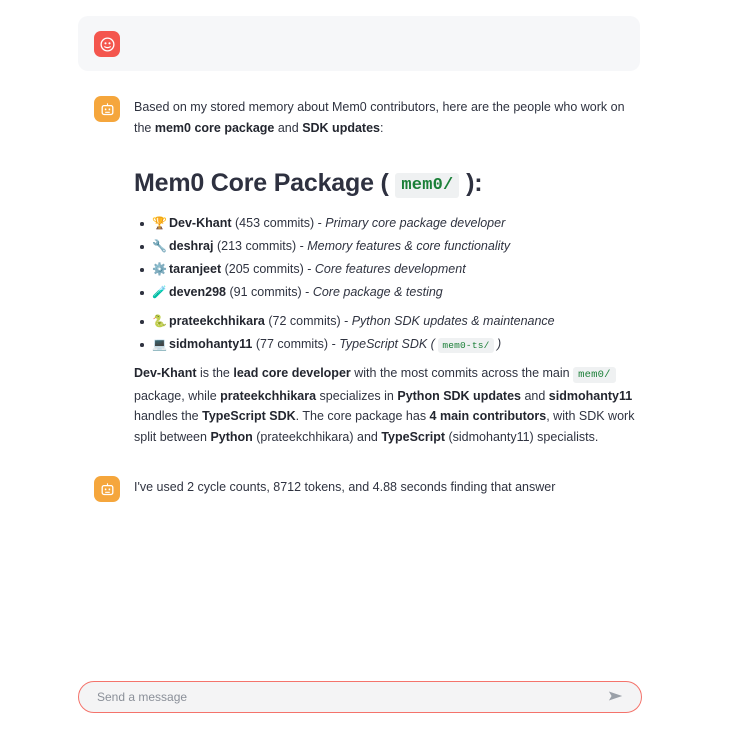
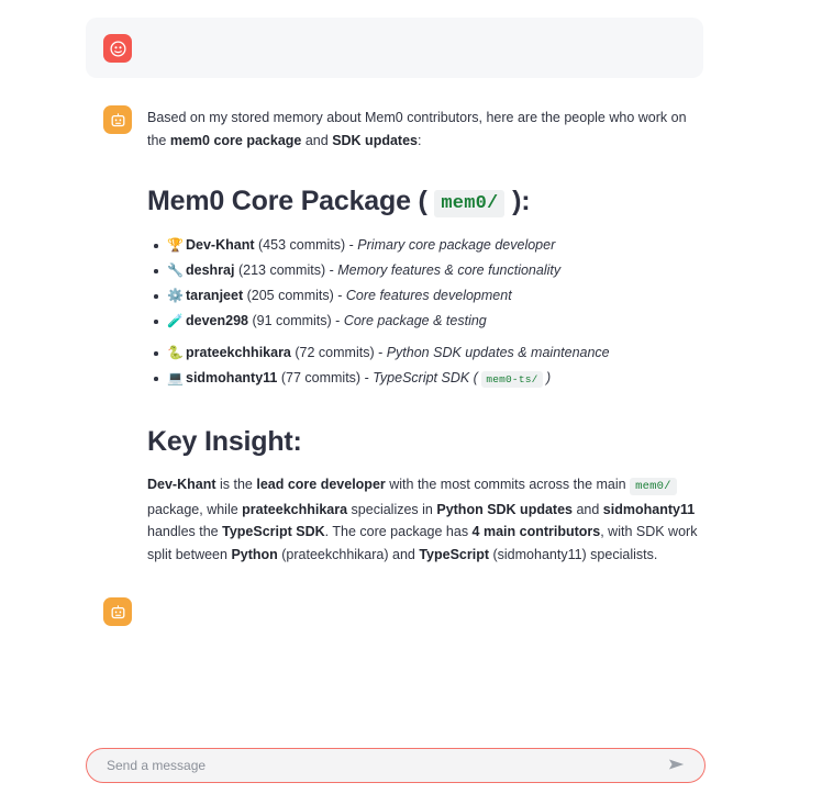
  Based on my stored memory about Mem0 contributors, here are the people who work on the mem0 core package and SDK updates:
  Mem0 Core Package ( mem0/ ):
  🏆 Dev-Khant (453 commits) - Primary core package developer
  🔧 deshraj (213 commits) - Memory features & core functionality
  ⚙️ taranjeet (205 commits) - Core features development
  🧪 deven298 (91 commits) - Core package & testing
  🐍 prateekchhikara (72 commits) - Python SDK updates & maintenance
  💻 sidmohanty11 (77 commits) - TypeScript SDK ( mem0-ts/ )
+ Key Insight:
  Dev-Khant is the lead core developer with the most commits across the main mem0/ package, while prateekchhikara specializes in Python SDK updates and sidmohanty11 handles the TypeScript SDK. The core package has 4 main contributors, with SDK work split between Python (prateekchhikara) and TypeScript (sidmohanty11) specialists.
- I've used 2 cycle counts, 8712 tokens, and 4.88 seconds finding that answer
  Send a message
